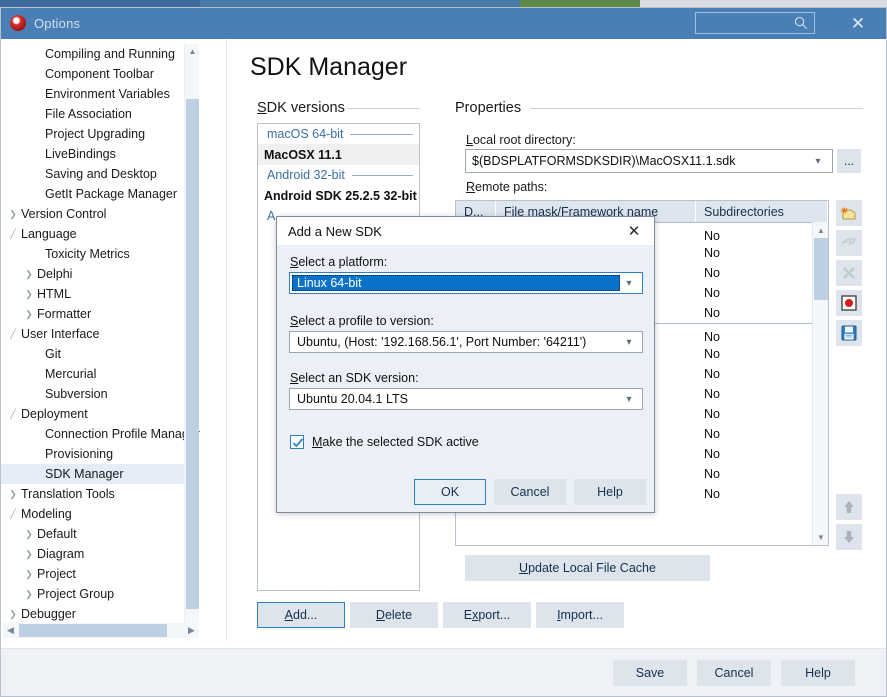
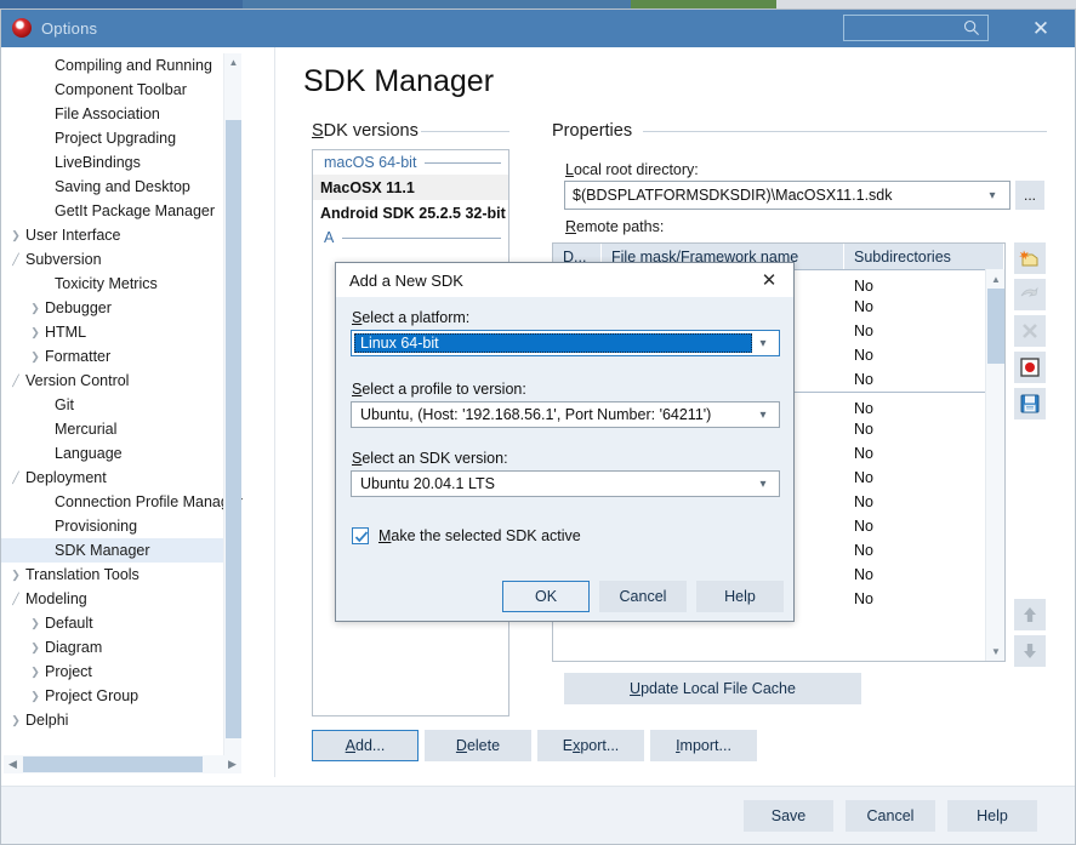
  Options
  ✕
  Compiling and Running
  Component Toolbar
- Environment Variables
  File Association
  Project Upgrading
  LiveBindings
  Saving and Desktop
  GetIt Package Manager
  ❯
- Version Control
+ User Interface
  ╱
- Language
+ Subversion
  Toxicity Metrics
  ❯
- Delphi
+ Debugger
  ❯
  HTML
  ❯
  Formatter
  ╱
- User Interface
+ Version Control
  Git
  Mercurial
- Subversion
+ Language
  ╱
  Deployment
  Connection Profile Mana
  Provisioning
  SDK Manager
  ❯
  Translation Tools
  ╱
  Modeling
  ❯
  Default
  ❯
  Diagram
  ❯
  Project
  ❯
  Project Group
  ❯
- Debugger
+ Delphi
  ▲
  ◀
  ▶
  SDK Manager
  SDK versions
  macOS 64-bit
  MacOSX 11.1
- Android 32-bit
  Android SDK 25.2.5 32-bit
  A
  Properties
  Local root directory:
  $(BDSPLATFORMSDKSDIR)\MacOSX11.1.sdk
  ▾
  ...
  Remote paths:
  D...
  File mask/Framework name
  Subdirectories
  No
  No
  No
  No
  No
  No
  No
  No
  No
  No
  No
  No
  No
  No
  ▲
  ▼
  Update Local File Cache
  Add...
  Delete
  Export...
  Import...
  Save
  Cancel
  Help
  Add a New SDK
  ✕
  Select a platform:
  Linux 64-bit
  ▾
  Select a profile to version:
  Ubuntu, (Host: '192.168.56.1', Port Number: '64211')
  ▾
  Select an SDK version:
  Ubuntu 20.04.1 LTS
  ▾
  Make the selected SDK active
  OK
  Cancel
  Help
